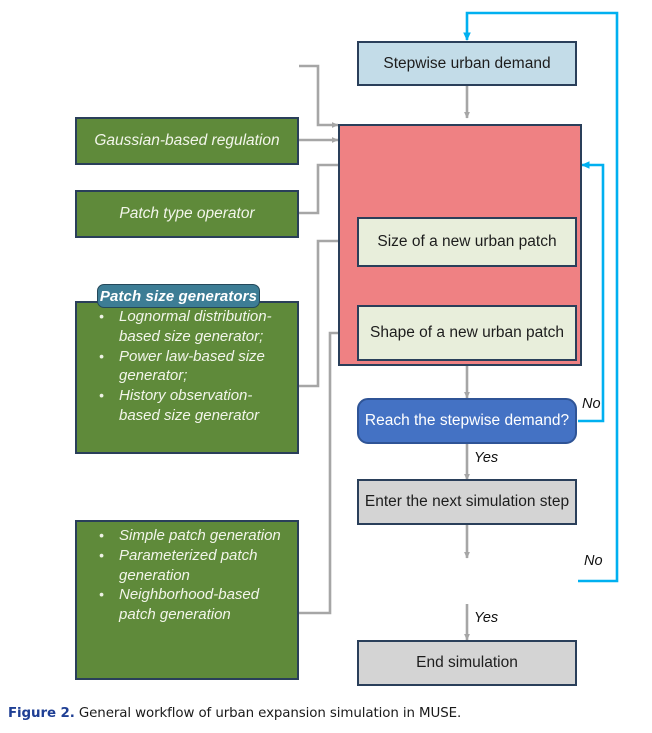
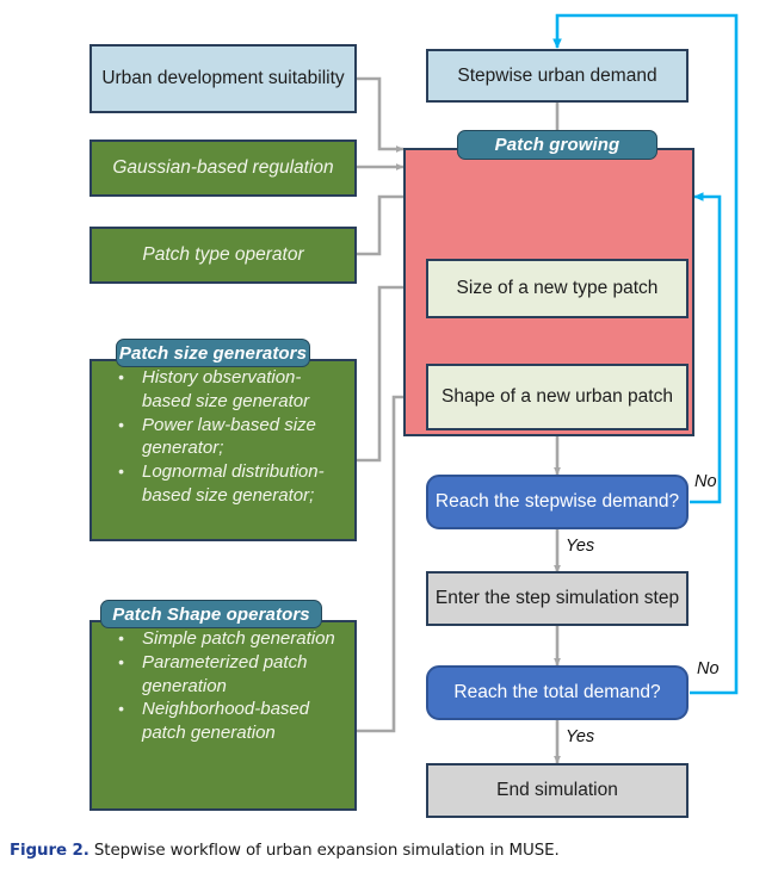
+ Urban development suitability
  Gaussian-based regulation
  Patch type operator
  Patch size generators
- Lognormal distribution-based size generator;
+ History observation-based size generator
  Power law-based size generator;
- History observation-based size generator
+ Lognormal distribution-based size generator;
+ Patch Shape operators
  Simple patch generation
  Parameterized patch generation
  Neighborhood-based patch generation
  Stepwise urban demand
+ Patch growing
- Size of a new urban patch
+ Size of a new type patch
  Shape of a new urban patch
  Reach the stepwise demand?
- Enter the next simulation step
+ Enter the step simulation step
+ Reach the total demand?
  End simulation
  No
  Yes
  No
  Yes
- Figure 2. General workflow of urban expansion simulation in MUSE.
+ Figure 2. Stepwise workflow of urban expansion simulation in MUSE.
